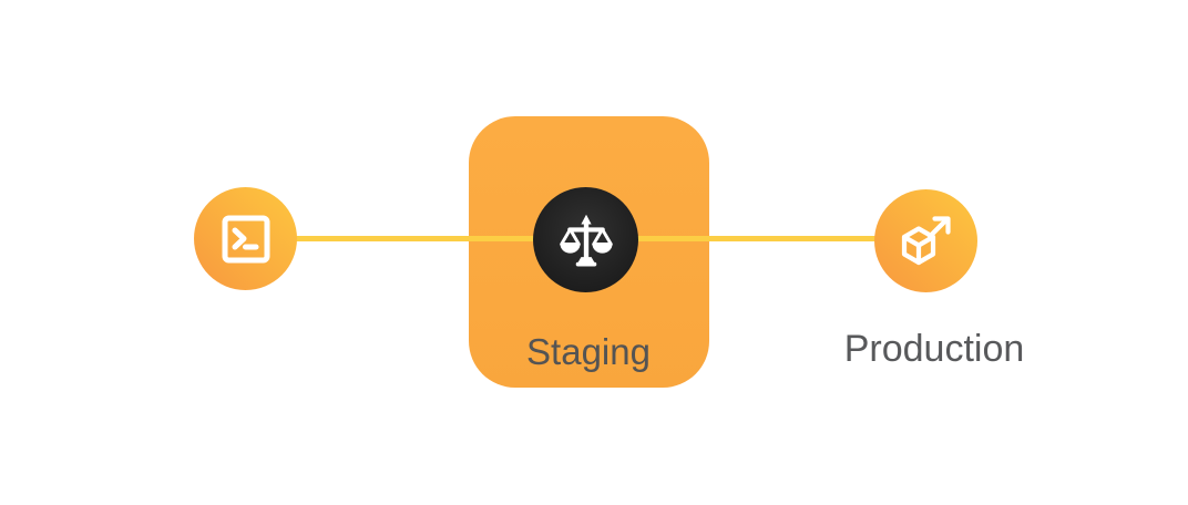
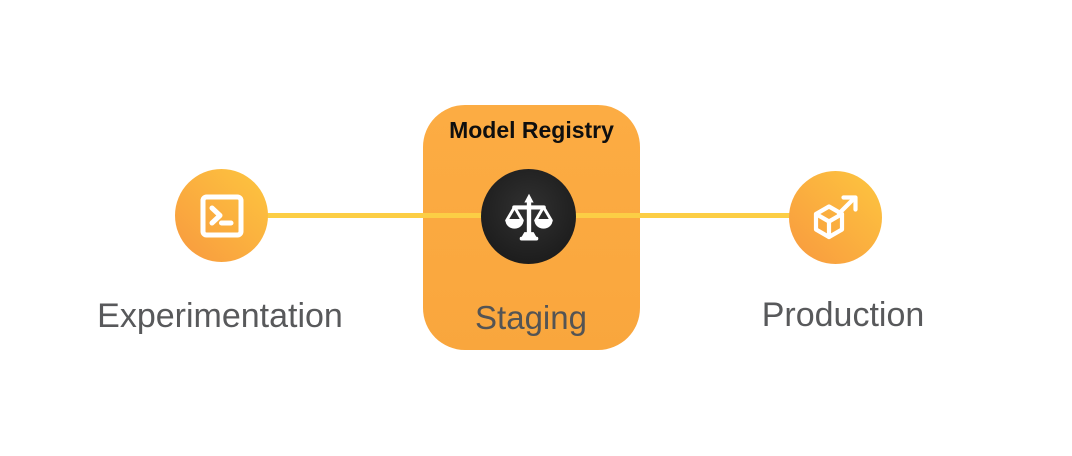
+ Model Registry
+ Experimentation
  Staging
  Production
